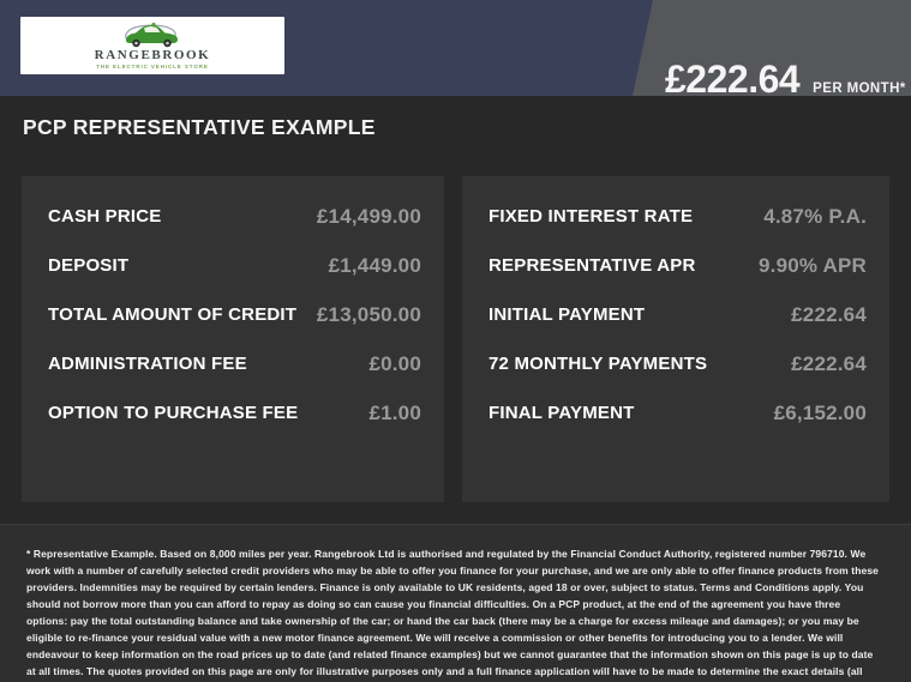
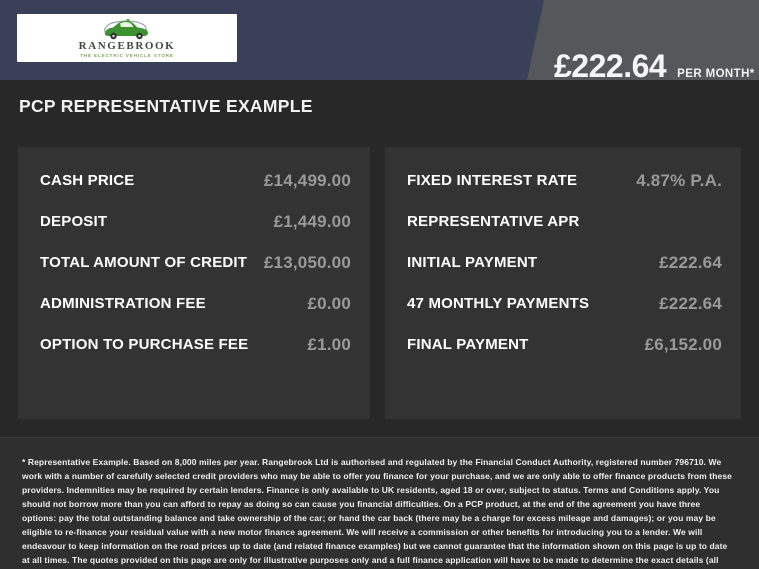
  RANGEBROOK
  £222.64
  PER MONTH*
  PCP REPRESENTATIVE EXAMPLE
  CASH PRICE
  £14,499.00
  DEPOSIT
  £1,449.00
  TOTAL AMOUNT OF CREDIT
  £13,050.00
  ADMINISTRATION FEE
  £0.00
  OPTION TO PURCHASE FEE
  £1.00
  FIXED INTEREST RATE
  4.87% P.A.
  REPRESENTATIVE APR
- 9.90% APR
  INITIAL PAYMENT
  £222.64
- 72 MONTHLY PAYMENTS
+ 47 MONTHLY PAYMENTS
  £222.64
  FINAL PAYMENT
  £6,152.00
  * Representative Example. Based on 8,000 miles per year. Rangebrook Ltd is authorised and regulated by the Financial Conduct Authority, registered number 796710. We work with a number of carefully selected credit providers who may be able to offer you finance for your purchase, and we are only able to offer finance products from these providers. Indemnities may be required by certain lenders. Finance is only available to UK residents, aged 18 or over, subject to status. Terms and Conditions apply. You should not borrow more than you can afford to repay as doing so can cause you financial difficulties. On a PCP product, at the end of the agreement you have three options: pay the total outstanding balance and take ownership of the car; or hand the car back (there may be a charge for excess mileage and damages); or you may be eligible to re-finance your residual value with a new motor finance agreement. We will receive a commission or other benefits for introducing you to a lender. We will endeavour to keep information on the road prices up to date (and related finance examples) but we cannot guarantee that the information shown on this page is up to date at all times. The quotes provided on this page are only for illustrative purposes only and a full finance application will have to be made to determine the exact details (all
